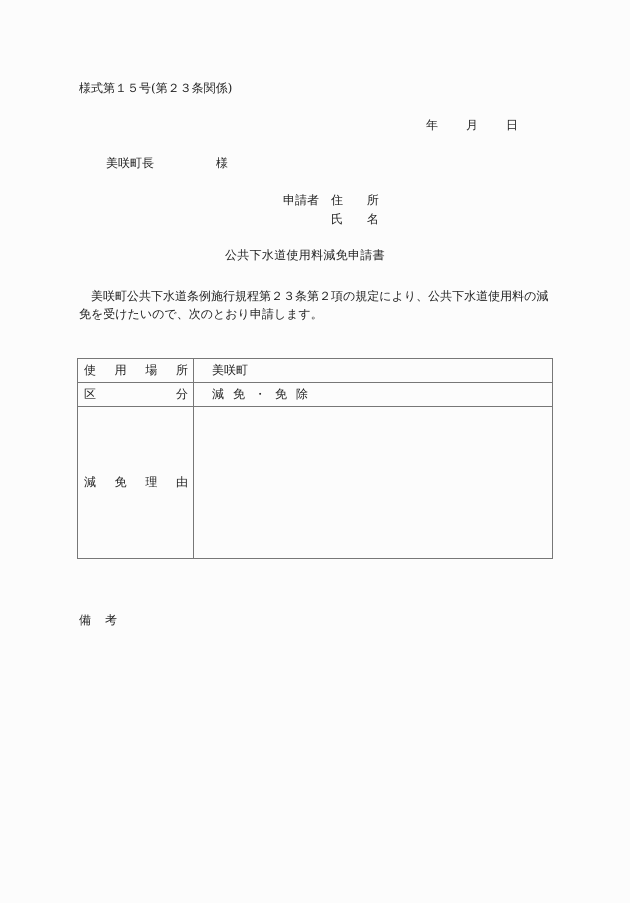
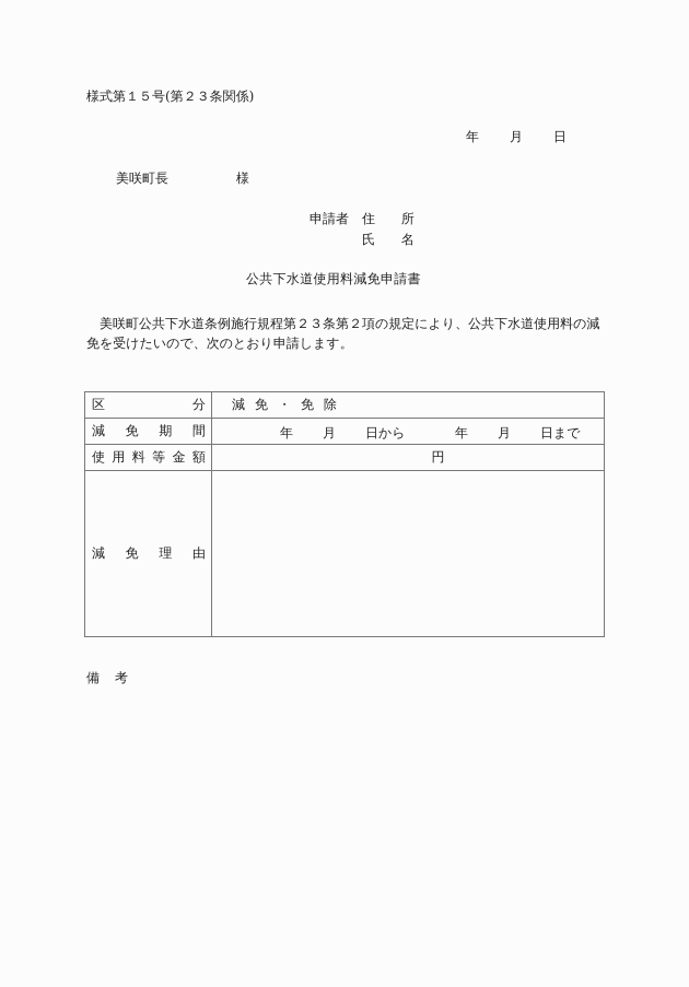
  様式第１５号(第２３条関係)
  年 月 日
  美咲町長 様
  申請者 住 所
  氏 名
  公共下水道使用料減免申請書
  美咲町公共下水道条例施行規程第２３条第２項の規定により、公共下水道使用料の減免を受けたいので、次のとおり申請します。
- 使 用 場 所	美咲町
  区 分	減免・免除
+ 減 免 期 間	年 月 日から 年 月 日まで
+ 使 用 料 等 金 額	円
  減 免 理 由
  備考
